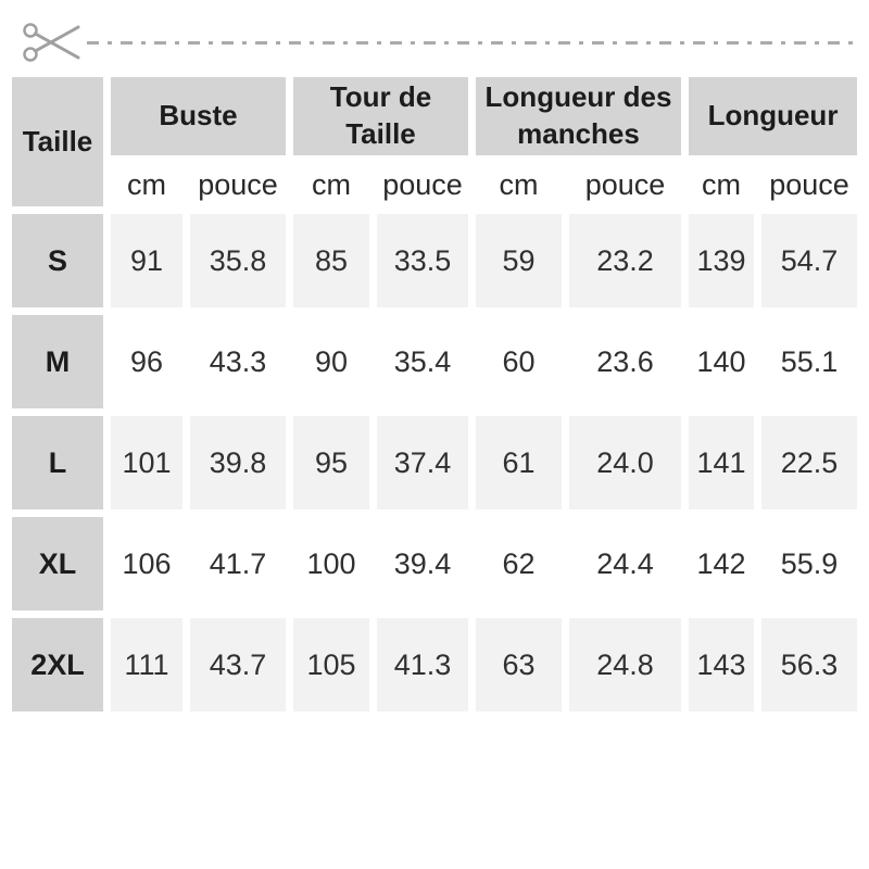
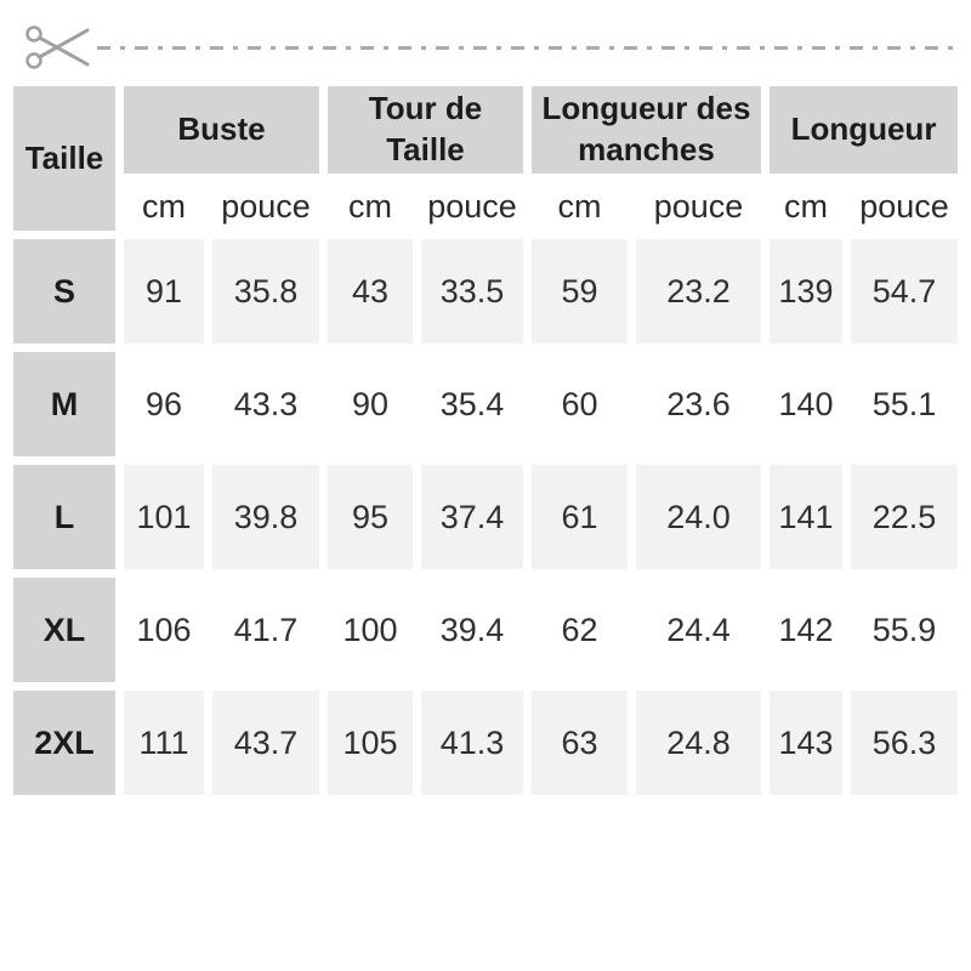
  Taille	Buste	Tour de Taille	Longueur des manches	Longueur
  cm	pouce	cm	pouce	cm	pouce	cm	pouce
- S	91	35.8	85	33.5	59	23.2	139	54.7
+ S	91	35.8	43	33.5	59	23.2	139	54.7
  M	96	43.3	90	35.4	60	23.6	140	55.1
  L	101	39.8	95	37.4	61	24.0	141	22.5
  XL	106	41.7	100	39.4	62	24.4	142	55.9
  2XL	111	43.7	105	41.3	63	24.8	143	56.3
